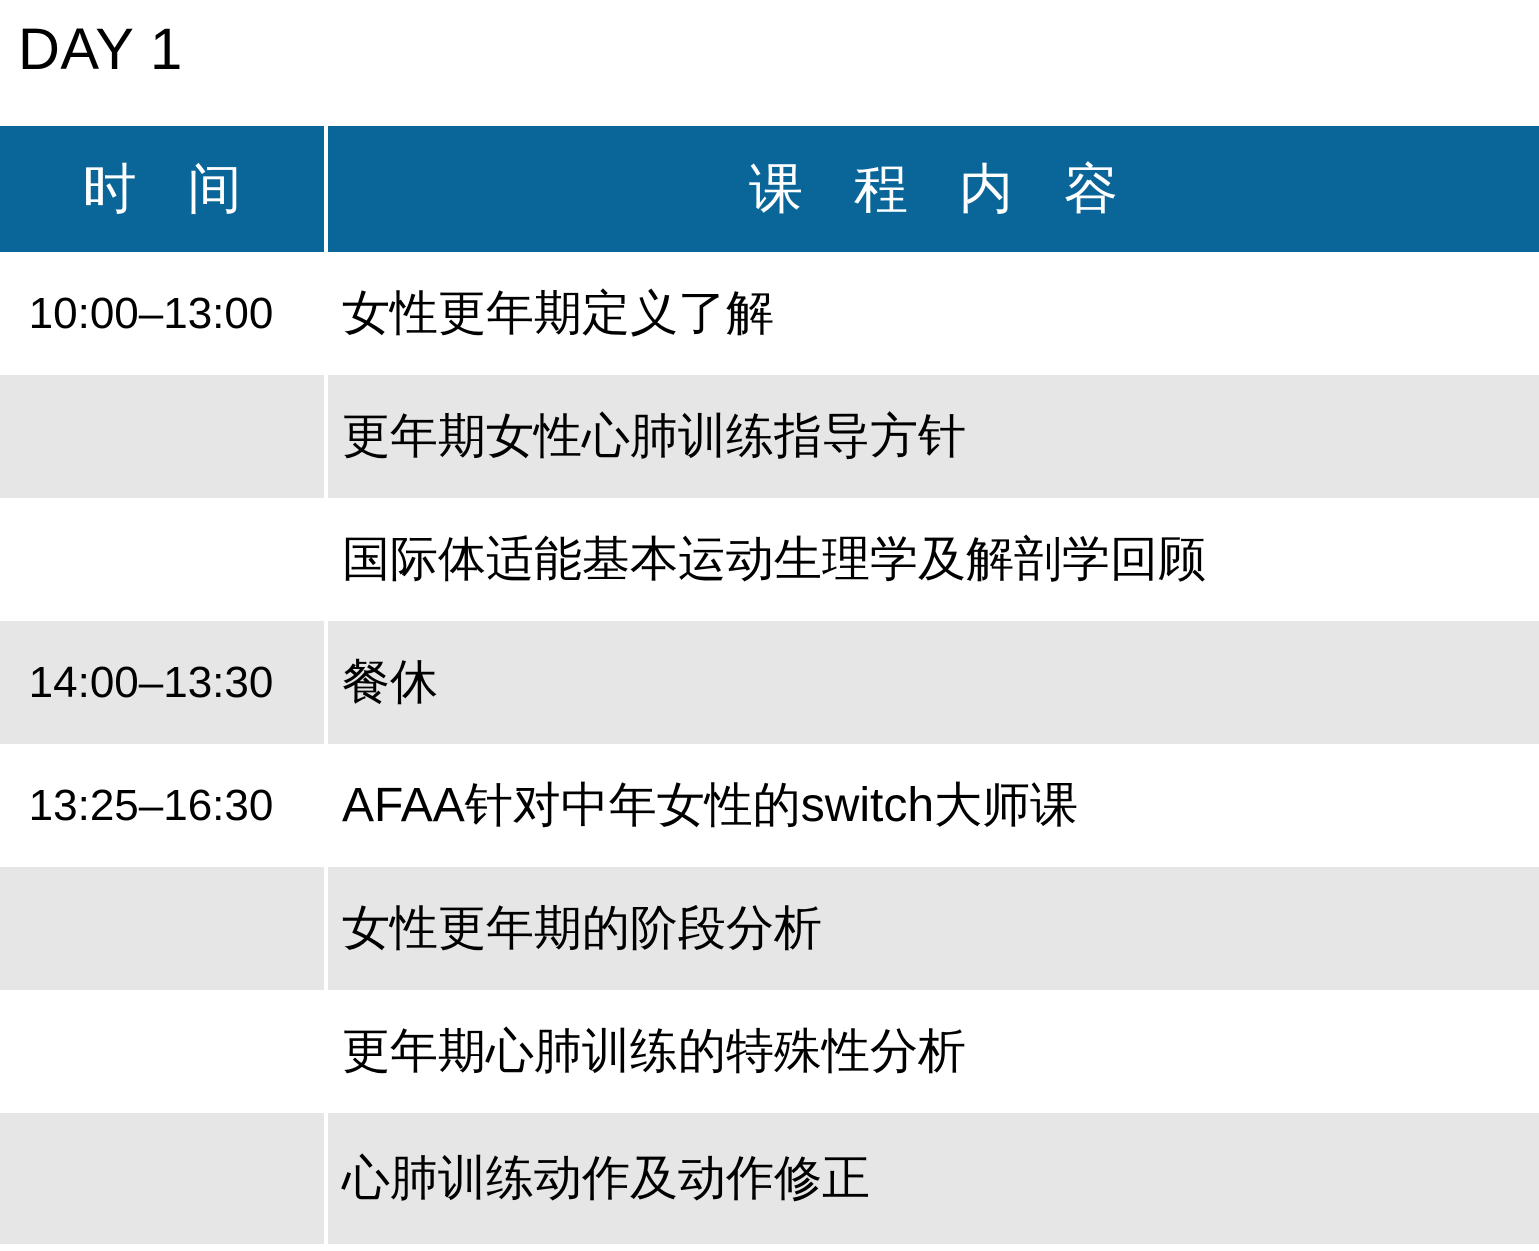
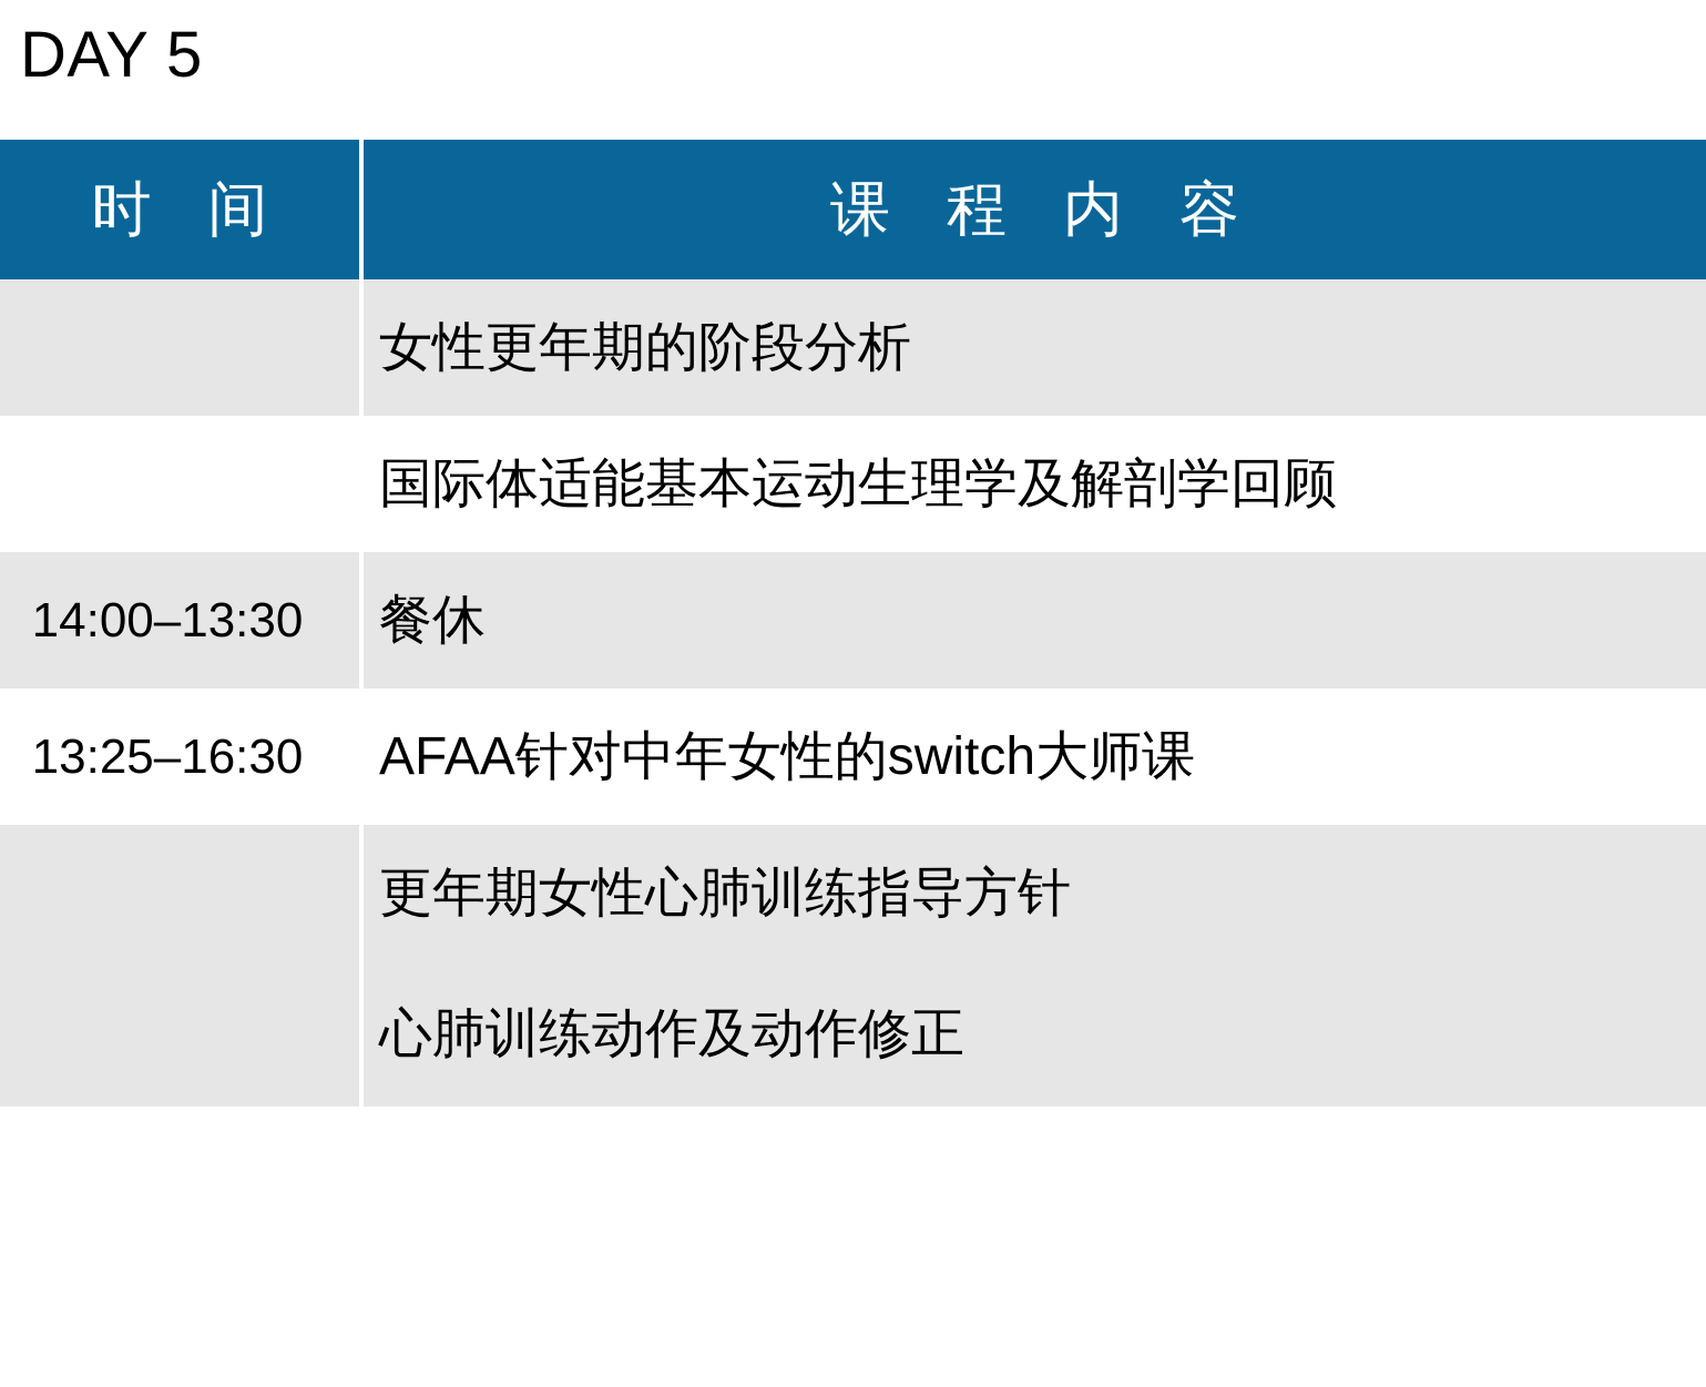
- DAY 1
+ DAY 5
  时 间	课 程 内 容
- 10:00–13:00	女性更年期定义了解
- 	更年期女性心肺训练指导方针
+ 	女性更年期的阶段分析
  	国际体适能基本运动生理学及解剖学回顾
  14:00–13:30	餐休
  13:25–16:30	AFAA针对中年女性的switch大师课
- 	女性更年期的阶段分析
+ 	更年期女性心肺训练指导方针
- 	更年期心肺训练的特殊性分析
  	心肺训练动作及动作修正
